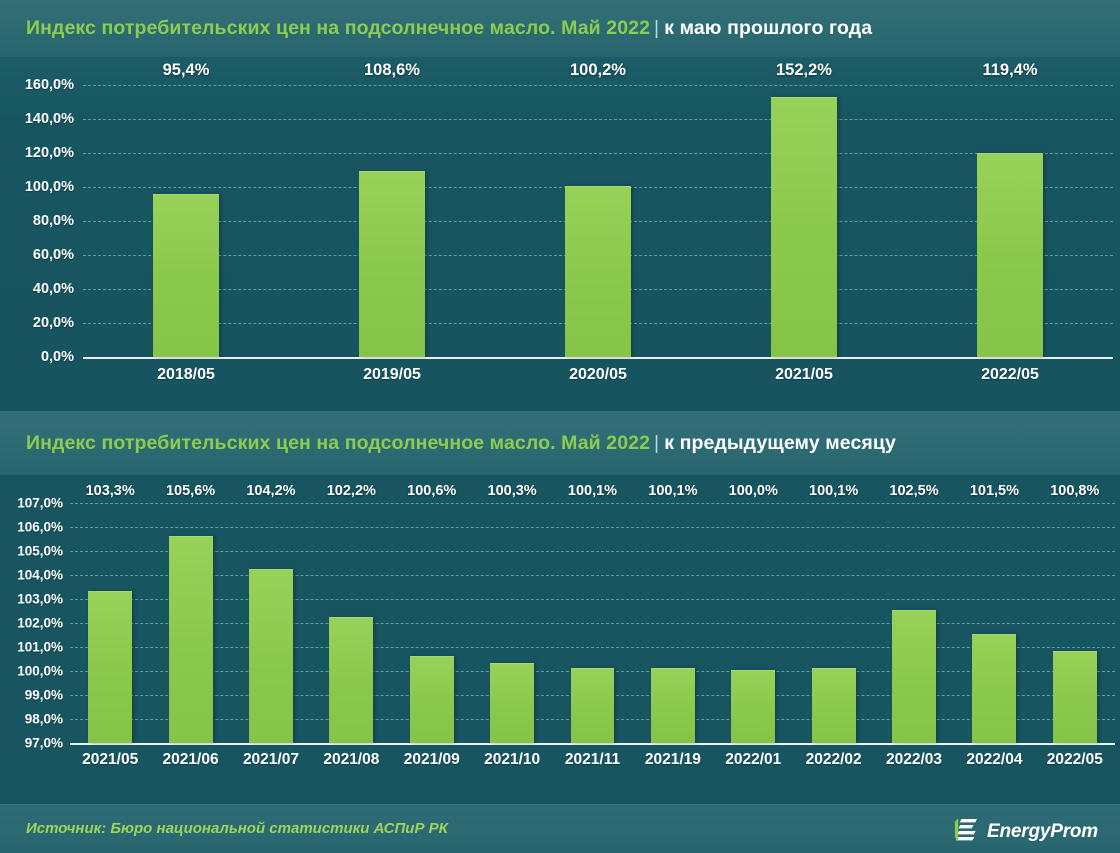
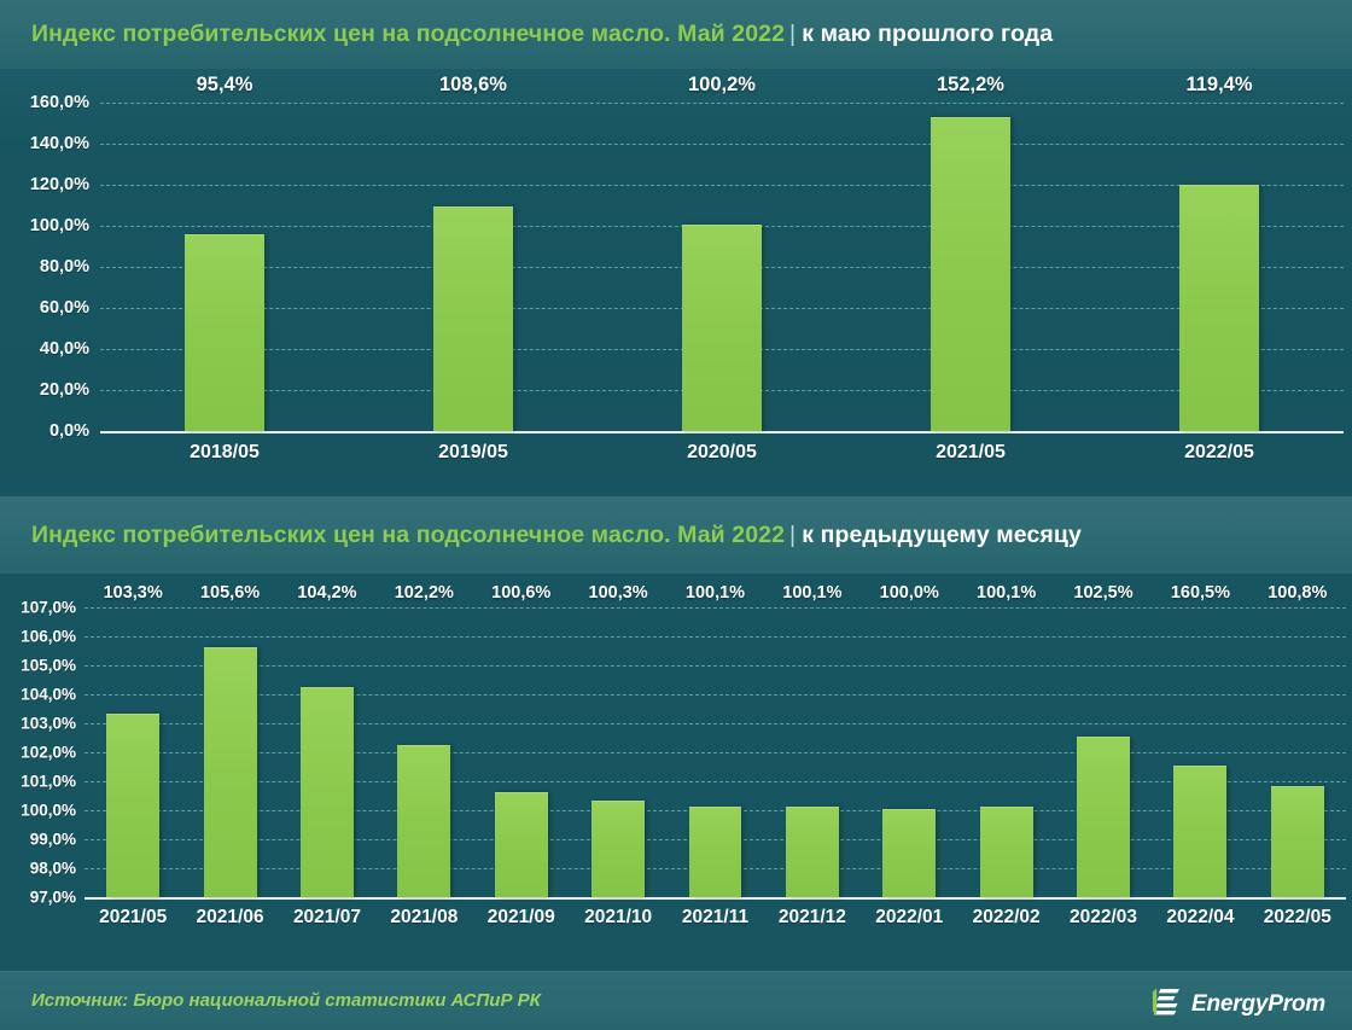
  Индекс потребительских цен на подсолнечное масло. Май 2022 | к маю прошлого года
  0,0%
  20,0%
  40,0%
  60,0%
  80,0%
  100,0%
  120,0%
  140,0%
  160,0%
  95,4%
  108,6%
  100,2%
  152,2%
  119,4%
  2018/05
  2019/05
  2020/05
  2021/05
  2022/05
  Индекс потребительских цен на подсолнечное масло. Май 2022 | к предыдущему месяцу
  97,0%
  98,0%
  99,0%
  100,0%
  101,0%
  102,0%
  103,0%
  104,0%
  105,0%
  106,0%
  107,0%
  103,3%
  105,6%
  104,2%
  102,2%
  100,6%
  100,3%
  100,1%
  100,1%
  100,0%
  100,1%
  102,5%
- 101,5%
+ 160,5%
  100,8%
  2021/05
  2021/06
  2021/07
  2021/08
  2021/09
  2021/10
  2021/11
- 2021/19
+ 2021/12
  2022/01
  2022/02
  2022/03
  2022/04
  2022/05
  Источник: Бюро национальной статистики АСПиР РК
  EnergyProm
